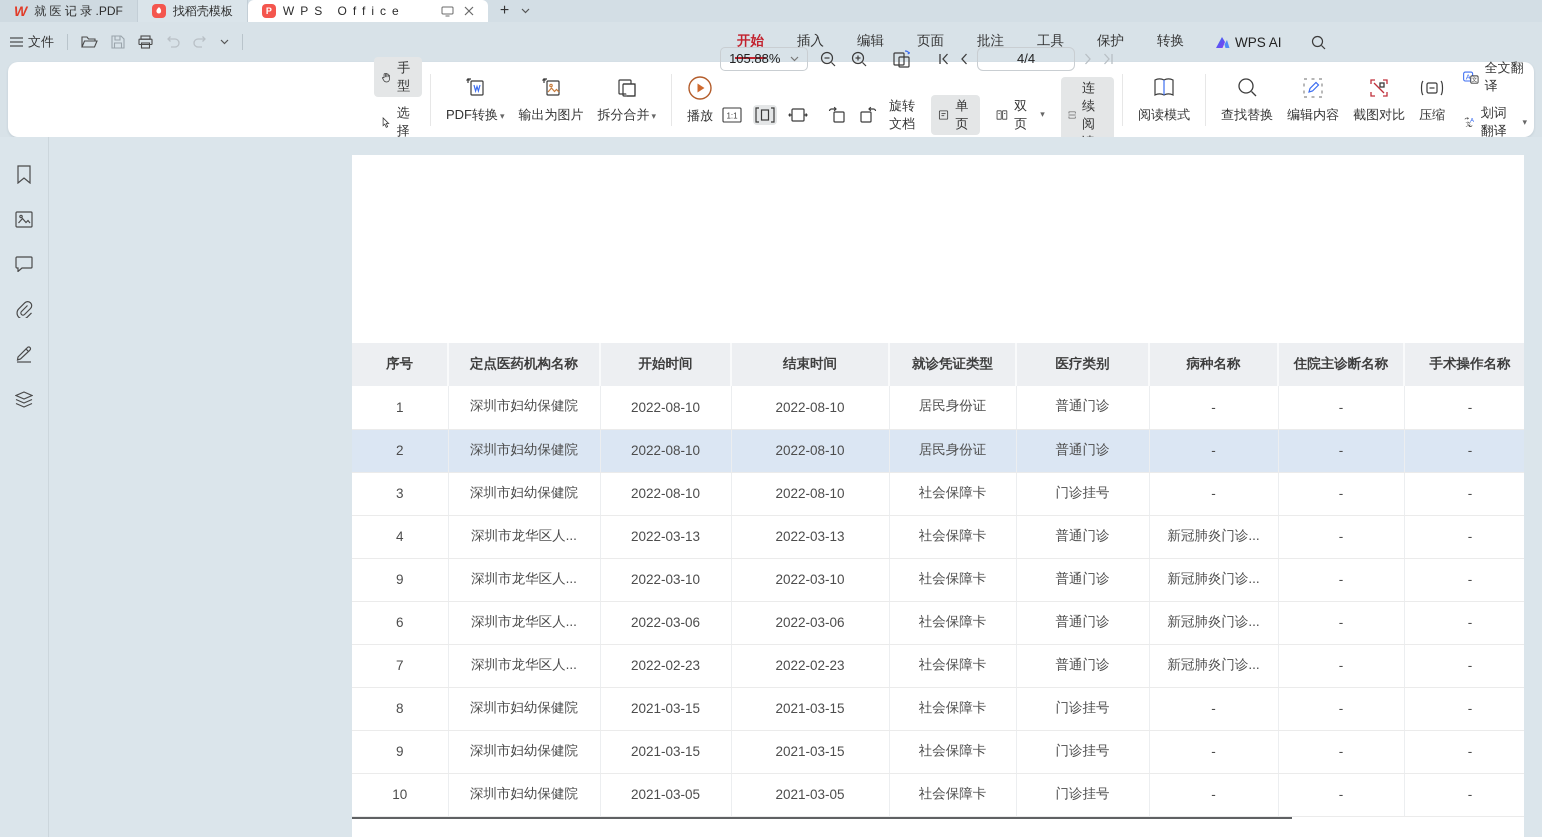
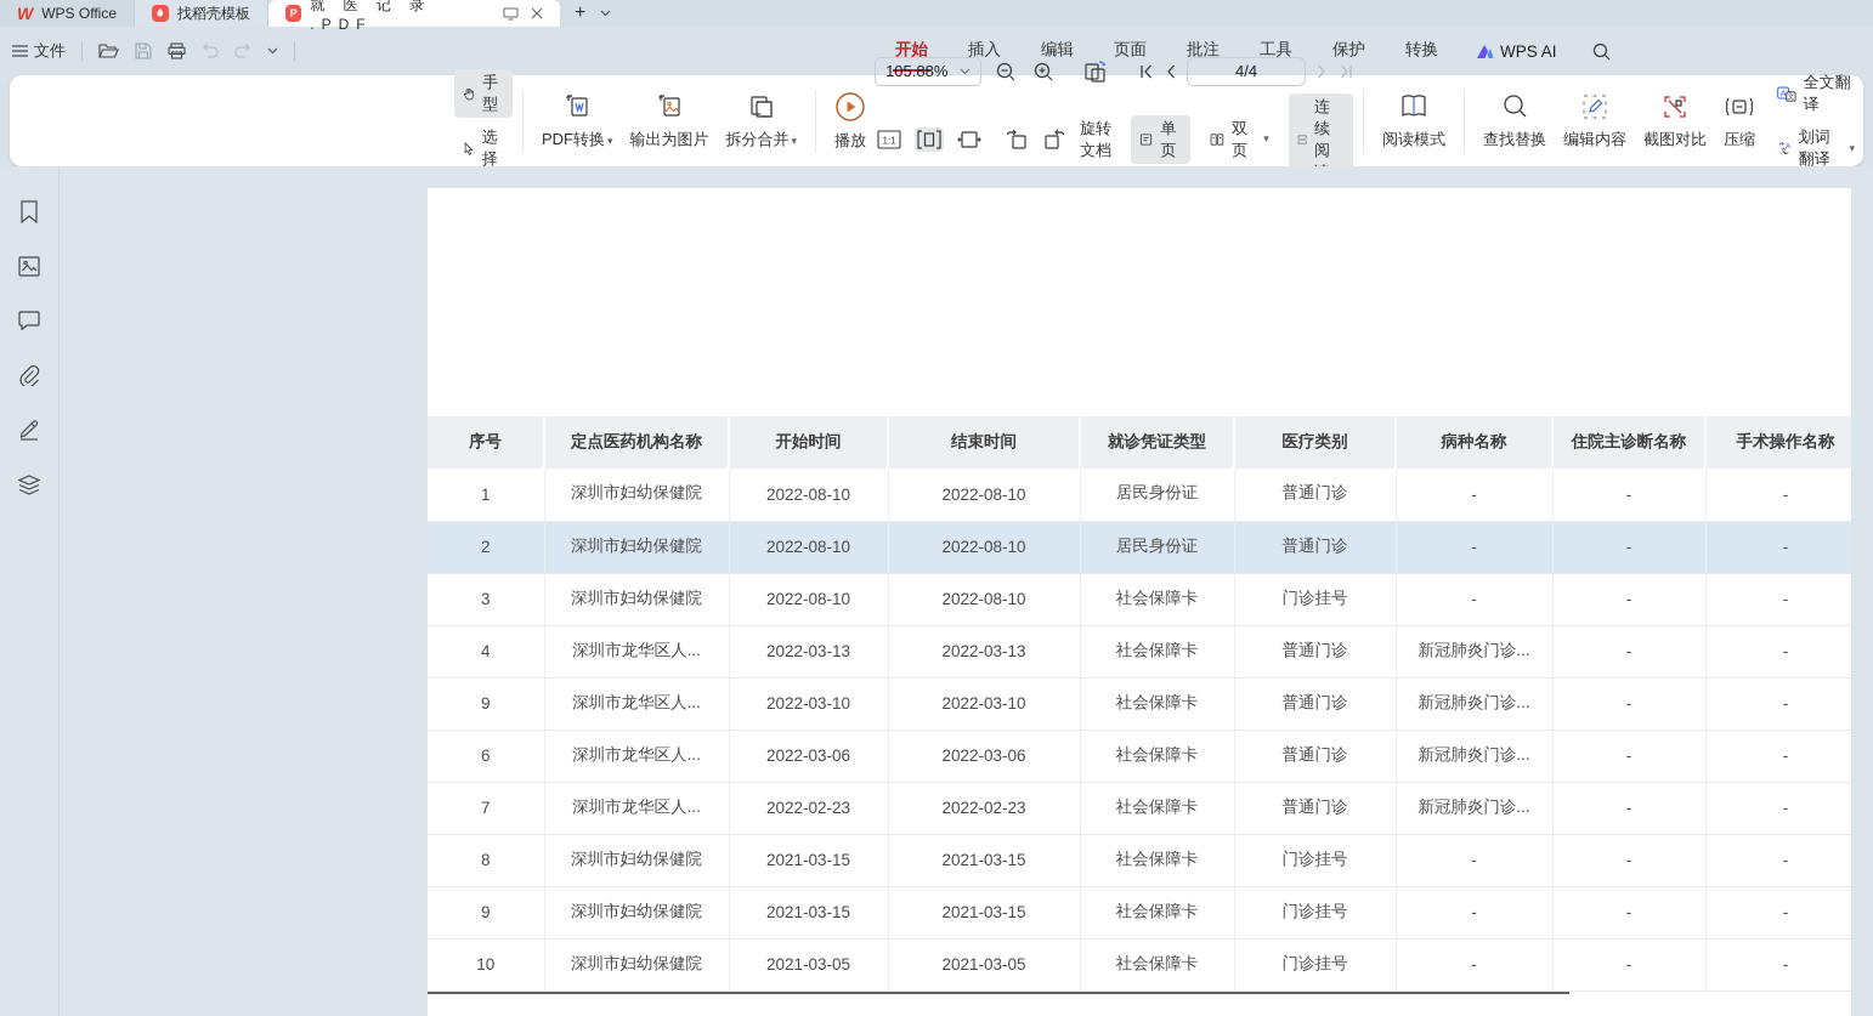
  W
- 就 医 记 录 .PDF
+ WPS Office
  找稻壳模板
  P
- WPS Office
+ 就 医 记 录 .PDF
  +
  文件
  开始
  插入
  编辑
  页面
  批注
  工具
  保护
  转换
  WPS AI
  手型
  选择
  PDF转换 ▾
  输出为图片
  拆分合并 ▾
  播放
  105.88%
  4/4
  1:1
  旋转文档
  单页
  双页
  ▾
  连续阅
  阅读模式
  查找替换
  编辑内容
  截图对比
  压缩
  A
  全文翻译
  划词翻译
  ▾
  序号	定点医药机构名称	开始时间	结束时间	就诊凭证类型	医疗类别	病种名称	住院主诊断名称	手术操作名称
  1	深圳市妇幼保健院	2022-08-10	2022-08-10	居民身份证	普通门诊	-	-	-
  2	深圳市妇幼保健院	2022-08-10	2022-08-10	居民身份证	普通门诊	-	-	-
  3	深圳市妇幼保健院	2022-08-10	2022-08-10	社会保障卡	门诊挂号	-	-	-
  4	深圳市龙华区人...	2022-03-13	2022-03-13	社会保障卡	普通门诊	新冠肺炎门诊...	-	-
  9	深圳市龙华区人...	2022-03-10	2022-03-10	社会保障卡	普通门诊	新冠肺炎门诊...	-	-
  6	深圳市龙华区人...	2022-03-06	2022-03-06	社会保障卡	普通门诊	新冠肺炎门诊...	-	-
  7	深圳市龙华区人...	2022-02-23	2022-02-23	社会保障卡	普通门诊	新冠肺炎门诊...	-	-
  8	深圳市妇幼保健院	2021-03-15	2021-03-15	社会保障卡	门诊挂号	-	-	-
  9	深圳市妇幼保健院	2021-03-15	2021-03-15	社会保障卡	门诊挂号	-	-	-
  10	深圳市妇幼保健院	2021-03-05	2021-03-05	社会保障卡	门诊挂号	-	-	-
